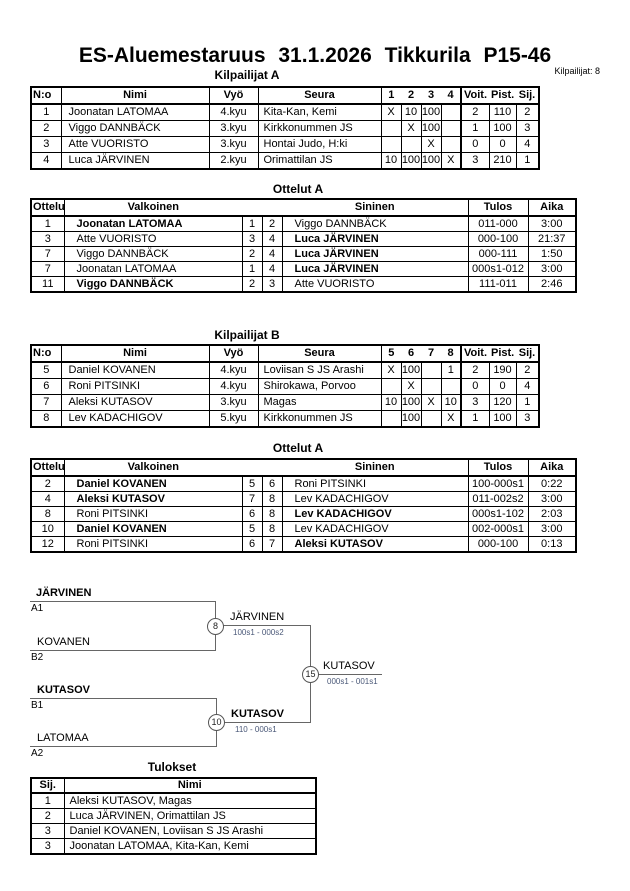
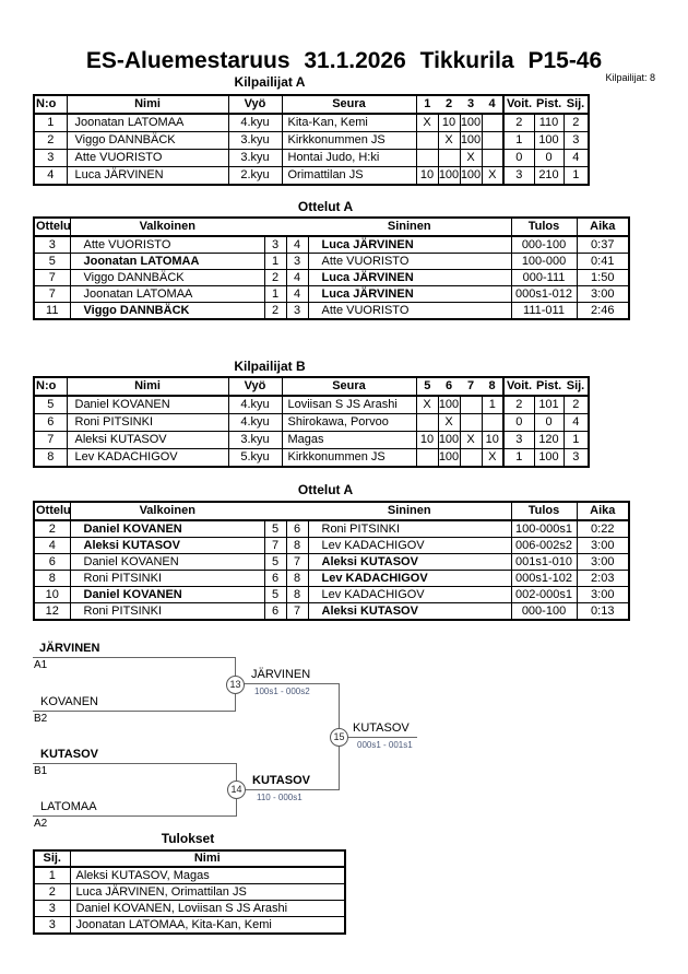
  ES-Aluemestaruus 31.1.2026 Tikkurila P15-46
  Kilpailijat: 8
  Kilpailijat A
  N:o	Nimi	Vyö	Seura	1	2	3	4	Voit.	Pist.	Sij.
  1	Joonatan LATOMAA	4.kyu	Kita-Kan, Kemi	X	10	100		2	110	2
  2	Viggo DANNBÄCK	3.kyu	Kirkkonummen JS		X	100		1	100	3
  3	Atte VUORISTO	3.kyu	Hontai Judo, H:ki			X		0	0	4
  4	Luca JÄRVINEN	2.kyu	Orimattilan JS	10	100	100	X	3	210	1
  Ottelut A
  Ottelu	Valkoinen			Sininen	Tulos	Aika
- 1	Joonatan LATOMAA	1	2	Viggo DANNBÄCK	011-000	3:00
- 3	Atte VUORISTO	3	4	Luca JÄRVINEN	000-100	21:37
+ 3	Atte VUORISTO	3	4	Luca JÄRVINEN	000-100	0:37
+ 5	Joonatan LATOMAA	1	3	Atte VUORISTO	100-000	0:41
  7	Viggo DANNBÄCK	2	4	Luca JÄRVINEN	000-111	1:50
  7	Joonatan LATOMAA	1	4	Luca JÄRVINEN	000s1-012	3:00
  11	Viggo DANNBÄCK	2	3	Atte VUORISTO	111-011	2:46
  Kilpailijat B
  N:o	Nimi	Vyö	Seura	5	6	7	8	Voit.	Pist.	Sij.
- 5	Daniel KOVANEN	4.kyu	Loviisan S JS Arashi	X	100		1	2	190	2
+ 5	Daniel KOVANEN	4.kyu	Loviisan S JS Arashi	X	100		1	2	101	2
  6	Roni PITSINKI	4.kyu	Shirokawa, Porvoo		X			0	0	4
  7	Aleksi KUTASOV	3.kyu	Magas	10	100	X	10	3	120	1
  8	Lev KADACHIGOV	5.kyu	Kirkkonummen JS		100		X	1	100	3
  Ottelut A
  Ottelu	Valkoinen			Sininen	Tulos	Aika
  2	Daniel KOVANEN	5	6	Roni PITSINKI	100-000s1	0:22
- 4	Aleksi KUTASOV	7	8	Lev KADACHIGOV	011-002s2	3:00
+ 4	Aleksi KUTASOV	7	8	Lev KADACHIGOV	006-002s2	3:00
+ 6	Daniel KOVANEN	5	7	Aleksi KUTASOV	001s1-010	3:00
  8	Roni PITSINKI	6	8	Lev KADACHIGOV	000s1-102	2:03
  10	Daniel KOVANEN	5	8	Lev KADACHIGOV	002-000s1	3:00
  12	Roni PITSINKI	6	7	Aleksi KUTASOV	000-100	0:13
  JÄRVINEN
  A1
  KOVANEN
  B2
  KUTASOV
  B1
  LATOMAA
  A2
- 8
+ 13
  JÄRVINEN
  100s1 - 000s2
- 10
+ 14
  KUTASOV
  110 - 000s1
  15
  KUTASOV
  000s1 - 001s1
  Tulokset
  Sij.	Nimi
  1	Aleksi KUTASOV, Magas
  2	Luca JÄRVINEN, Orimattilan JS
  3	Daniel KOVANEN, Loviisan S JS Arashi
  3	Joonatan LATOMAA, Kita-Kan, Kemi
